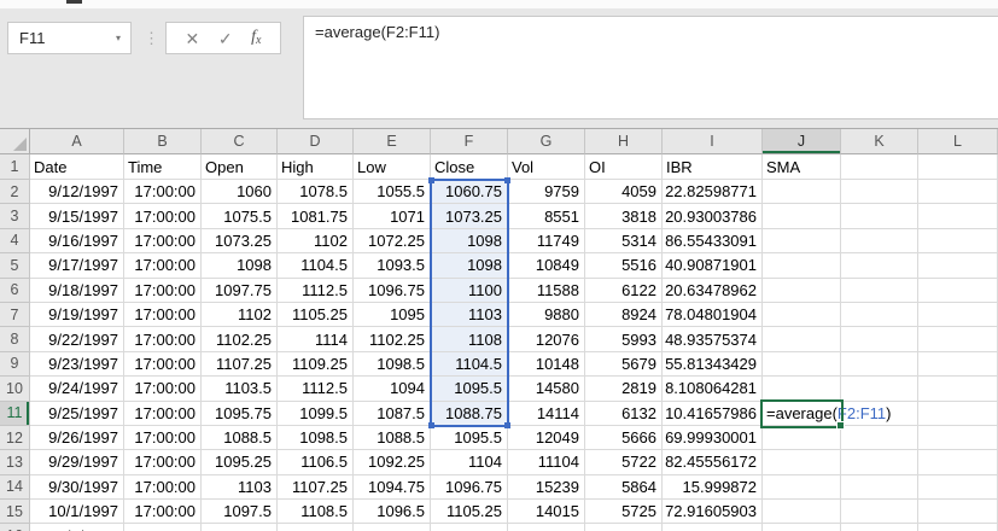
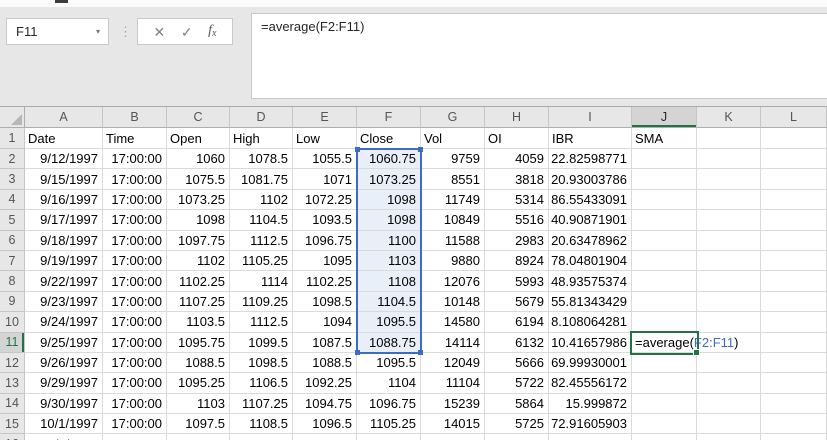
  F11
  ▾
  ⋮
  ✕
  ✓
  fx
  =average(F2:F11)
  	A	B	C	D	E	F	G	H	I	J	K	L
  1	Date	Time	Open	High	Low	Close	Vol	OI	IBR	SMA
  2	9/12/1997	17:00:00	1060	1078.5	1055.5	1060.75	9759	4059	22.82598771
  3	9/15/1997	17:00:00	1075.5	1081.75	1071	1073.25	8551	3818	20.93003786
  4	9/16/1997	17:00:00	1073.25	1102	1072.25	1098	11749	5314	86.55433091
  5	9/17/1997	17:00:00	1098	1104.5	1093.5	1098	10849	5516	40.90871901
- 6	9/18/1997	17:00:00	1097.75	1112.5	1096.75	1100	11588	6122	20.63478962
+ 6	9/18/1997	17:00:00	1097.75	1112.5	1096.75	1100	11588	2983	20.63478962
  7	9/19/1997	17:00:00	1102	1105.25	1095	1103	9880	8924	78.04801904
  8	9/22/1997	17:00:00	1102.25	1114	1102.25	1108	12076	5993	48.93575374
  9	9/23/1997	17:00:00	1107.25	1109.25	1098.5	1104.5	10148	5679	55.81343429
- 10	9/24/1997	17:00:00	1103.5	1112.5	1094	1095.5	14580	2819	8.108064281
+ 10	9/24/1997	17:00:00	1103.5	1112.5	1094	1095.5	14580	6194	8.108064281
  11	9/25/1997	17:00:00	1095.75	1099.5	1087.5	1088.75	14114	6132	10.41657986
  12	9/26/1997	17:00:00	1088.5	1098.5	1088.5	1095.5	12049	5666	69.99930001
  13	9/29/1997	17:00:00	1095.25	1106.5	1092.25	1104	11104	5722	82.45556172
  14	9/30/1997	17:00:00	1103	1107.25	1094.75	1096.75	15239	5864	15.999872
  15	10/1/1997	17:00:00	1097.5	1108.5	1096.5	1105.25	14015	5725	72.91605903
  =average(F2:F11)
